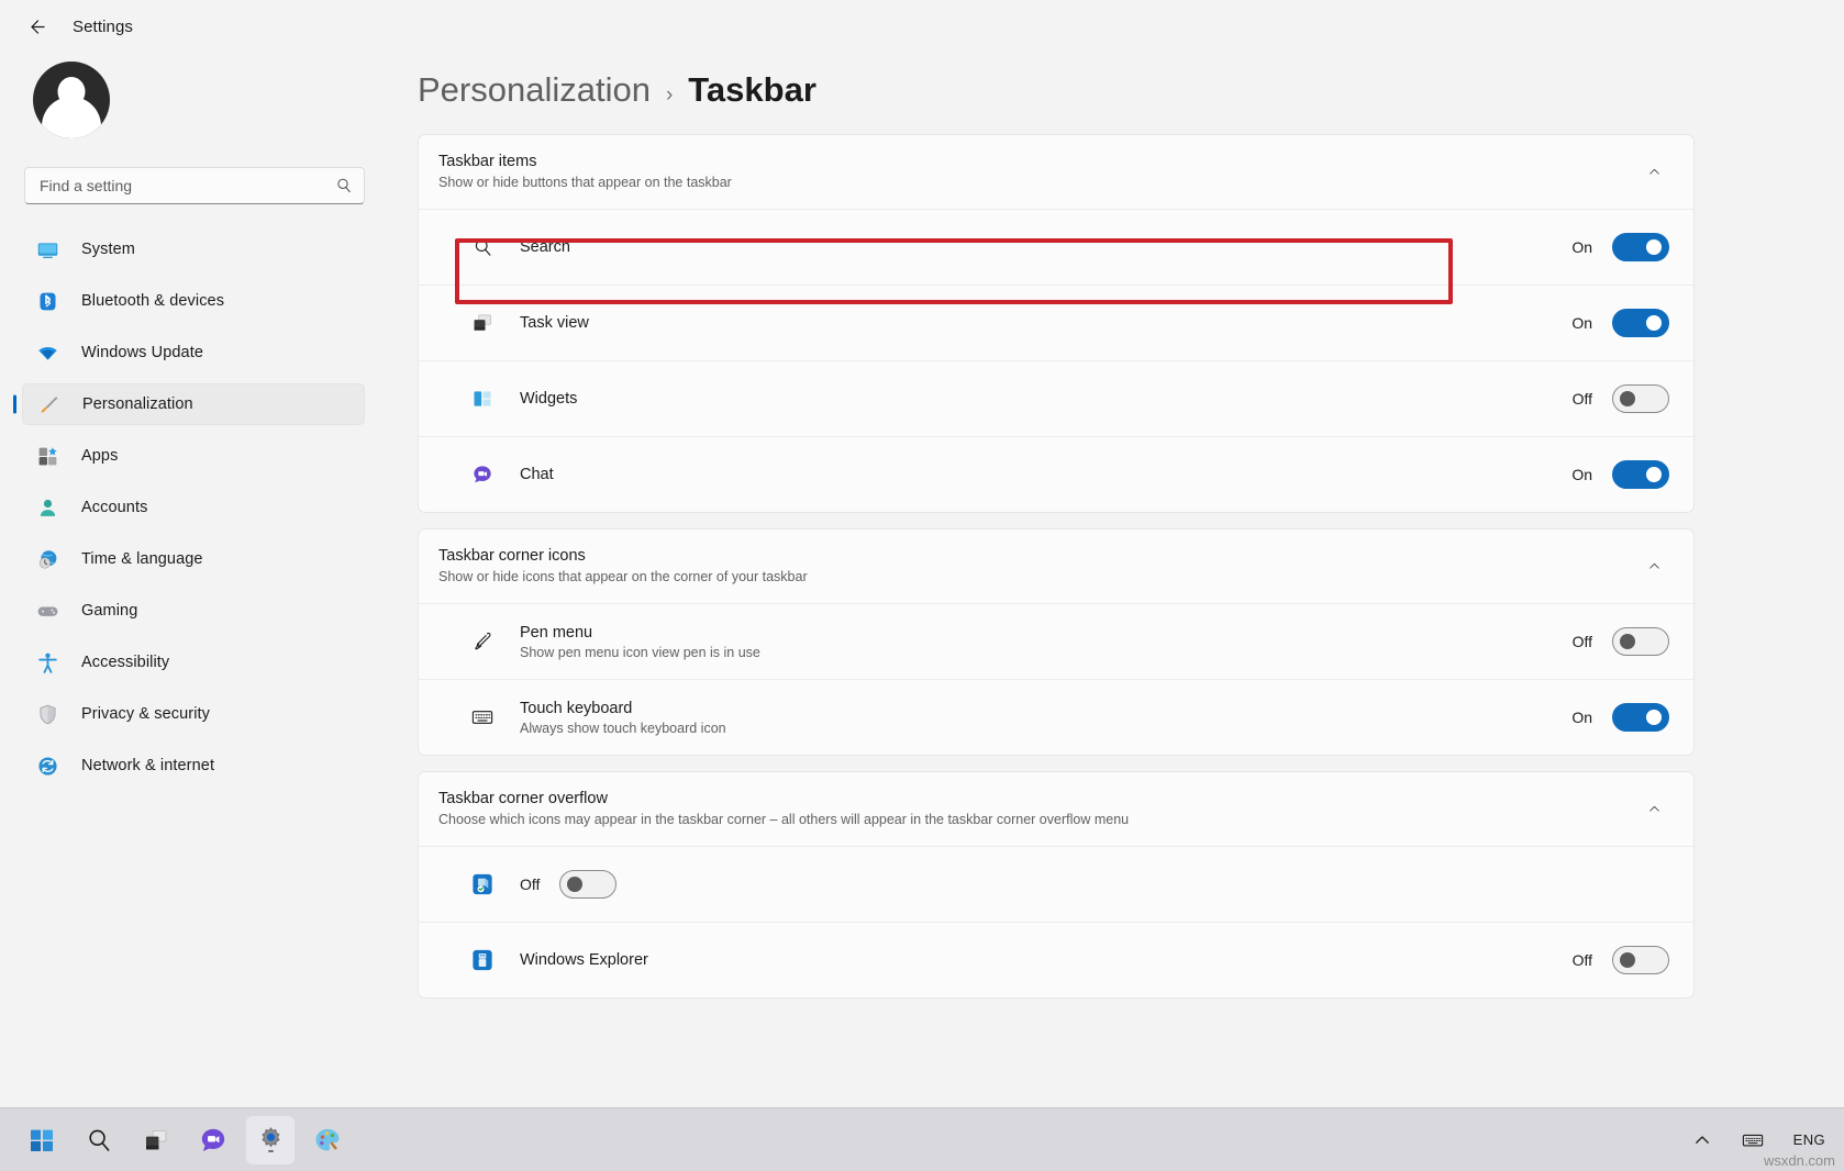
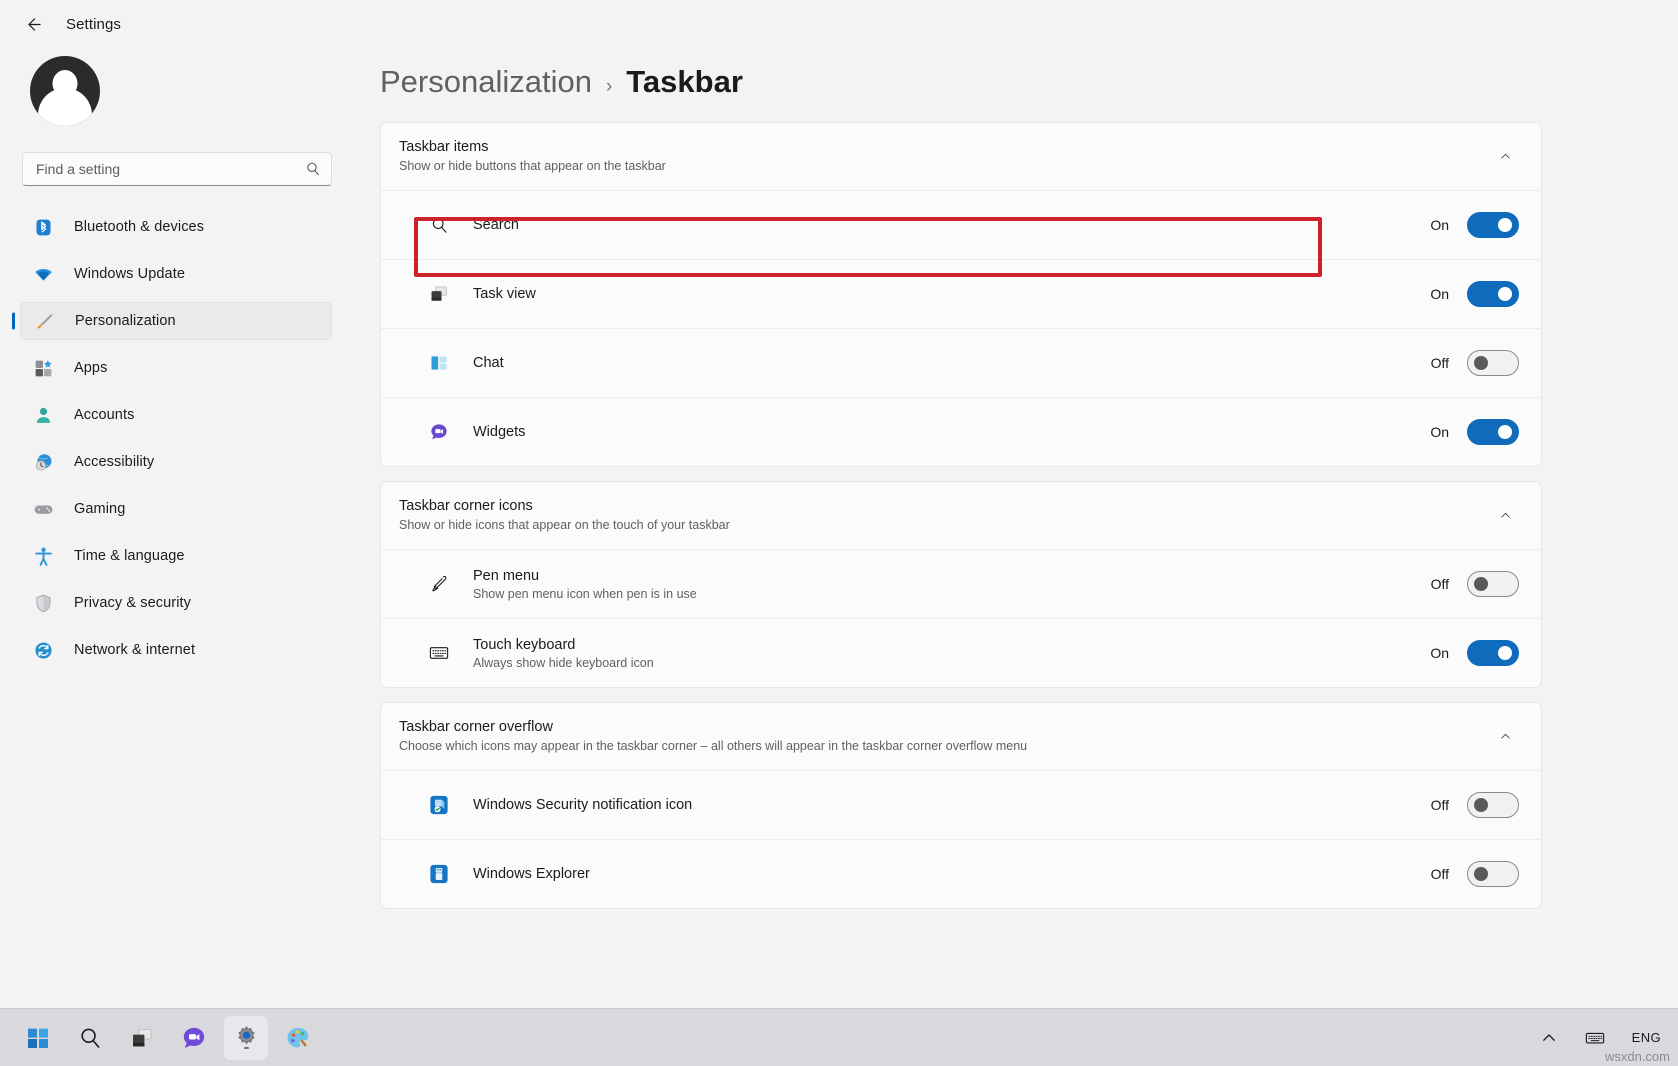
  Settings
  Find a setting
- System
  Bluetooth & devices
  Windows Update
  Personalization
  Apps
  Accounts
- Time & language
+ Accessibility
  Gaming
- Accessibility
+ Time & language
  Privacy & security
  Network & internet
  Personalization
  ›
  Taskbar
  Taskbar items
  Show or hide buttons that appear on the taskbar
  Search
  On
  Task view
  On
- Widgets
+ Chat
  Off
- Chat
+ Widgets
  On
  Taskbar corner icons
- Show or hide icons that appear on the corner of your taskbar
+ Show or hide icons that appear on the touch of your taskbar
  Pen menu
- Show pen menu icon view pen is in use
+ Show pen menu icon when pen is in use
  Off
  Touch keyboard
- Always show touch keyboard icon
+ Always show hide keyboard icon
  On
  Taskbar corner overflow
  Choose which icons may appear in the taskbar corner – all others will appear in the taskbar corner overflow menu
+ Windows Security notification icon
  Off
  Windows Explorer
  Off
  ENG
  wsxdn.com
